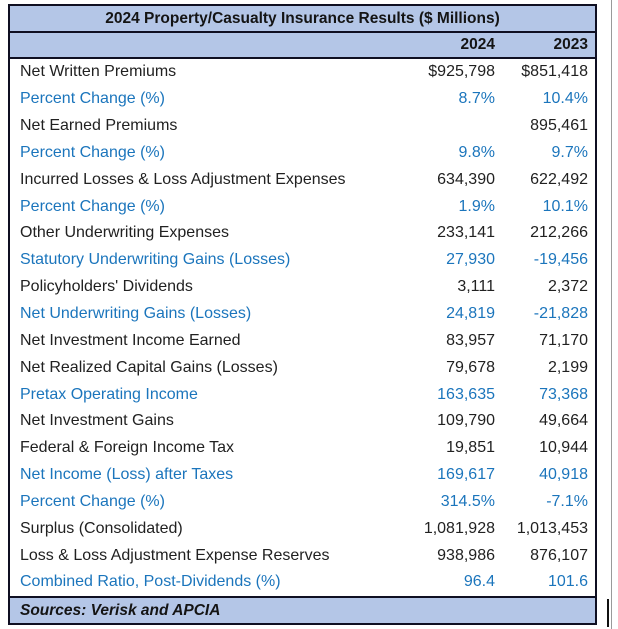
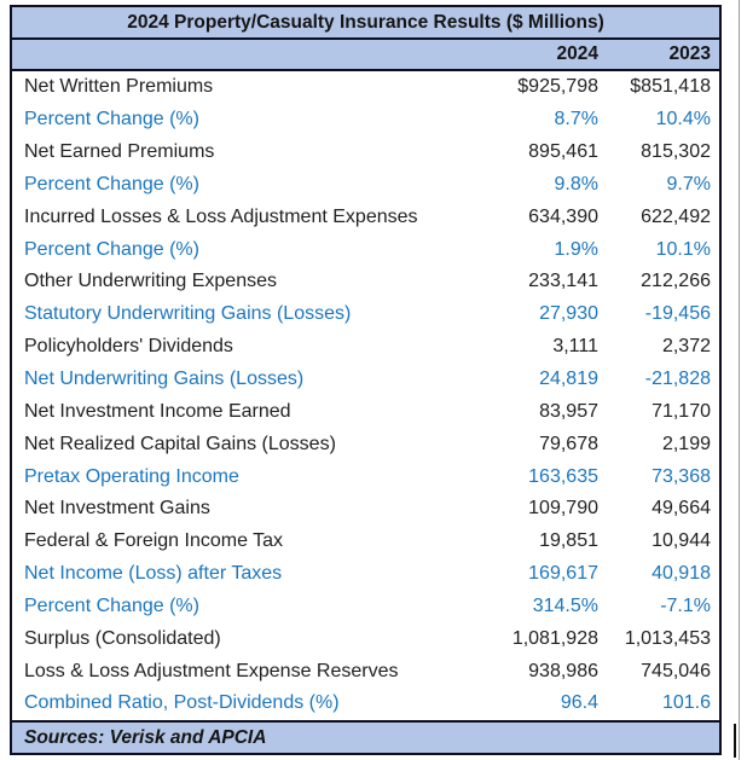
  2024 Property/Casualty Insurance Results ($ Millions)
  2024
  2023
  Net Written Premiums
  $925,798
  $851,418
  Percent Change (%)
  8.7%
  10.4%
  Net Earned Premiums
  895,461
+ 815,302
  Percent Change (%)
  9.8%
  9.7%
  Incurred Losses & Loss Adjustment Expenses
  634,390
  622,492
  Percent Change (%)
  1.9%
  10.1%
  Other Underwriting Expenses
  233,141
  212,266
  Statutory Underwriting Gains (Losses)
  27,930
  -19,456
  Policyholders' Dividends
  3,111
  2,372
  Net Underwriting Gains (Losses)
  24,819
  -21,828
  Net Investment Income Earned
  83,957
  71,170
  Net Realized Capital Gains (Losses)
  79,678
  2,199
  Pretax Operating Income
  163,635
  73,368
  Net Investment Gains
  109,790
  49,664
  Federal & Foreign Income Tax
  19,851
  10,944
  Net Income (Loss) after Taxes
  169,617
  40,918
  Percent Change (%)
  314.5%
  -7.1%
  Surplus (Consolidated)
  1,081,928
  1,013,453
  Loss & Loss Adjustment Expense Reserves
  938,986
- 876,107
+ 745,046
  Combined Ratio, Post-Dividends (%)
  96.4
  101.6
  Sources: Verisk and APCIA
